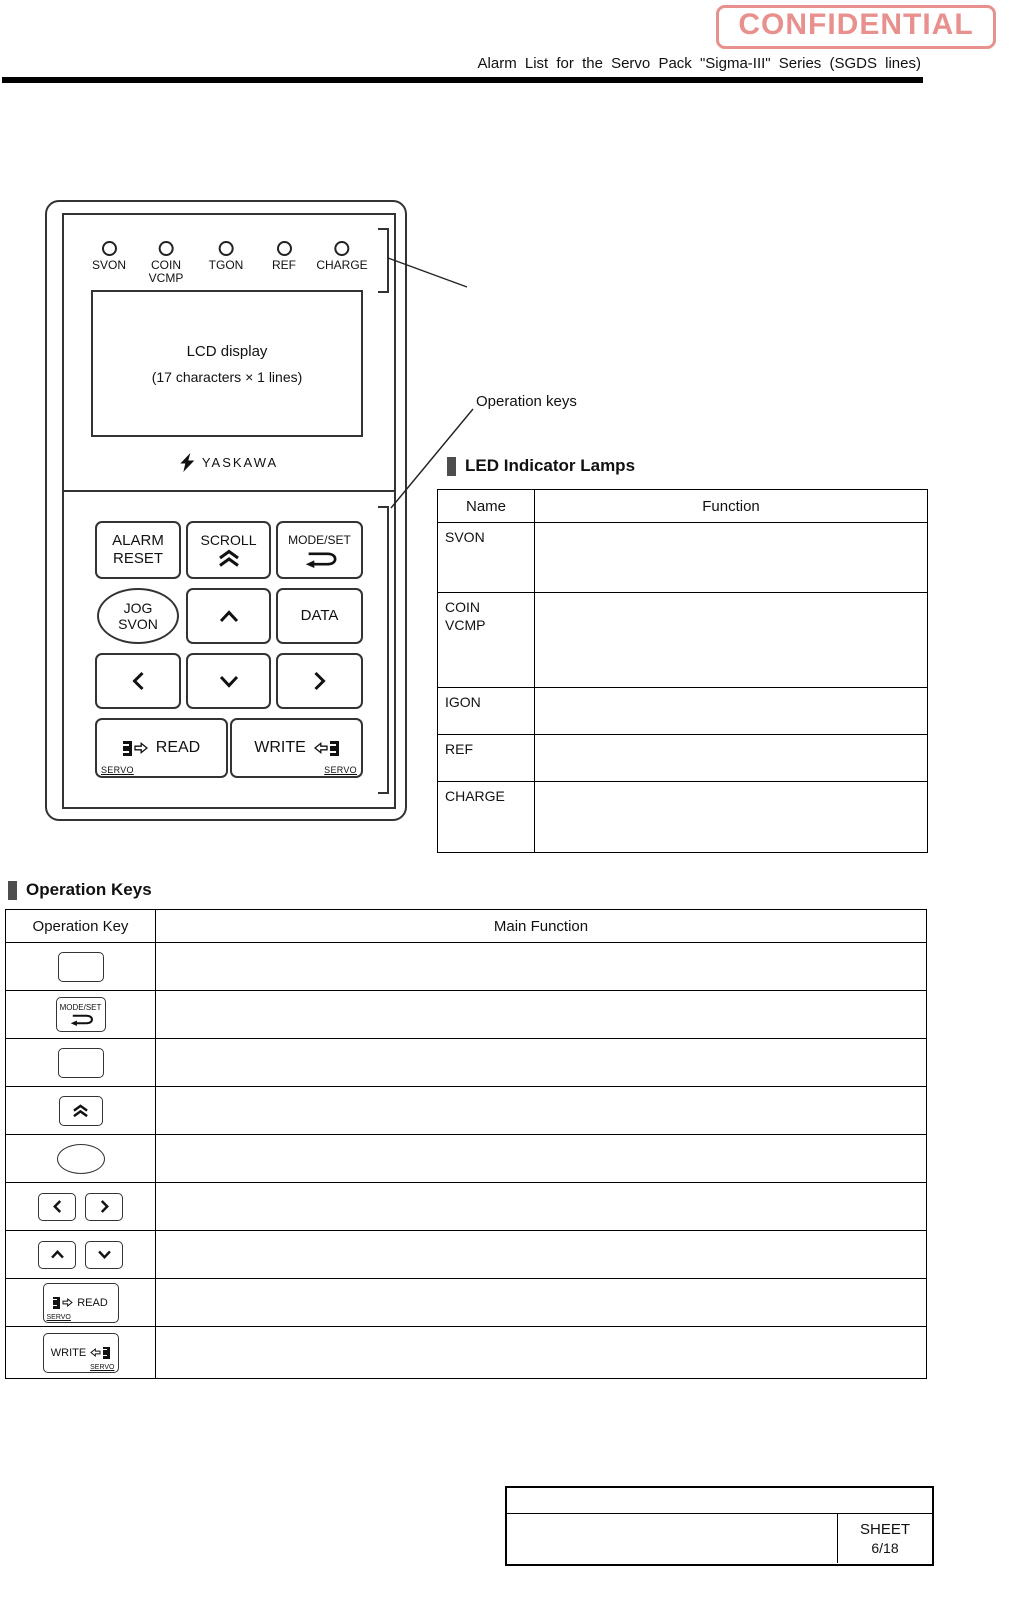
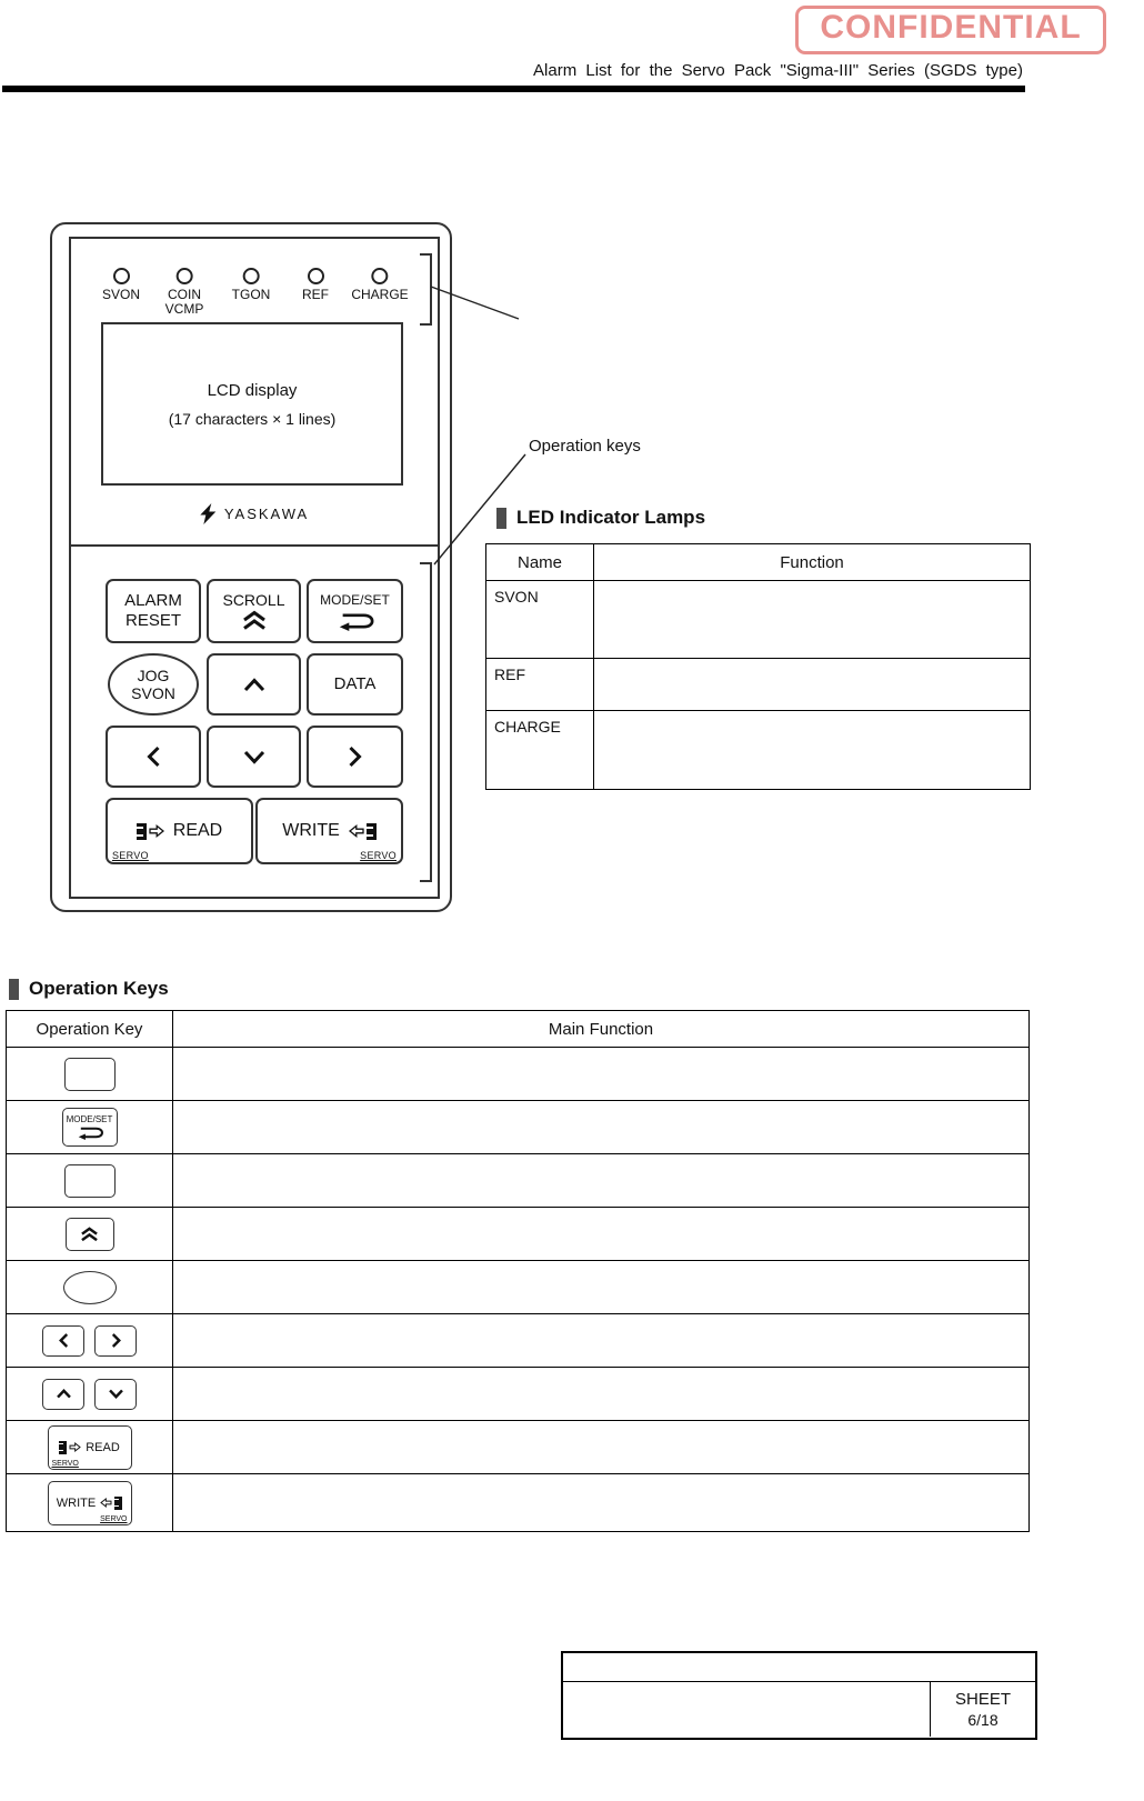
  CONFIDENTIAL
- Alarm List for the Servo Pack "Sigma-III" Series (SGDS lines)
+ Alarm List for the Servo Pack "Sigma-III" Series (SGDS type)
  SVON
  COIN
  VCMP
  TGON
  REF
  CHARGE
  LCD display
  (17 characters × 1 lines)
  YASKAWA
  ALARM
  RESET
  SCROLL
  MODE/SET
  JOG
  SVON
  DATA
  READ
  SERVO
  WRITE
  SERVO
  Operation keys
  LED Indicator Lamps
  Name	Function
  SVON
- COIN VCMP
- IGON
  REF
  CHARGE
  Operation Keys
  Operation Key	Main Function
  MODE/SET
  SHEET
  6/18
